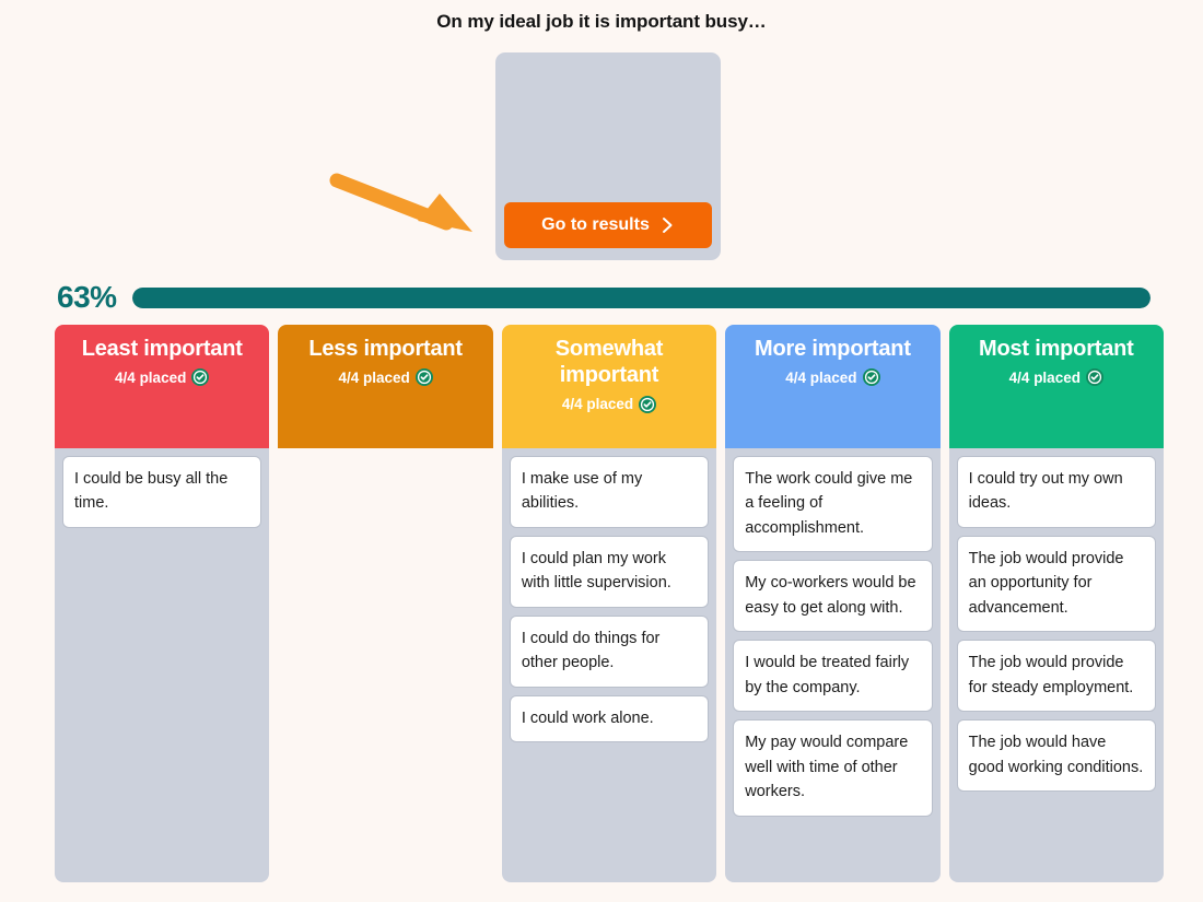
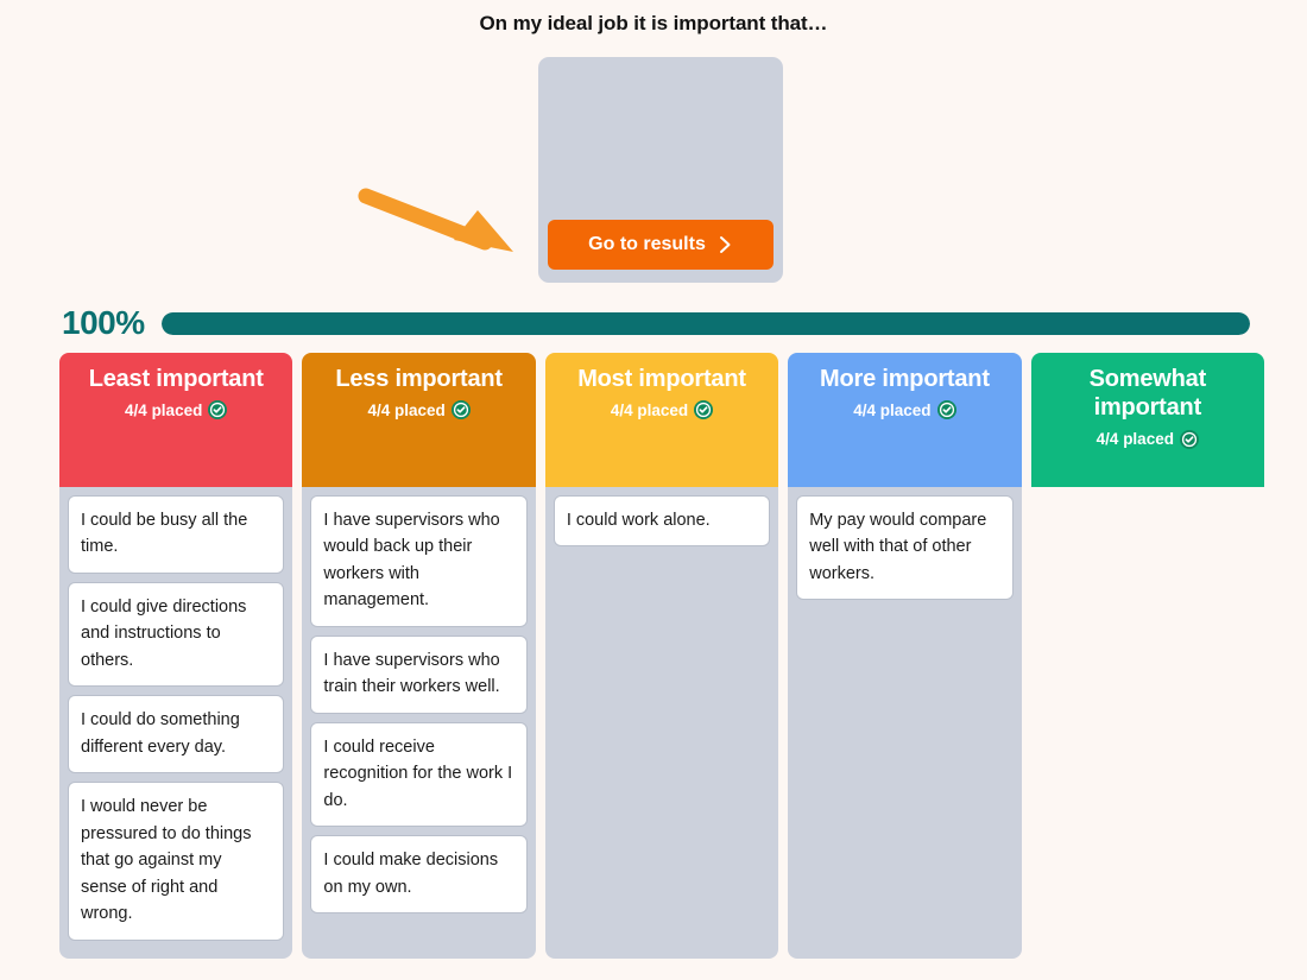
- On my ideal job it is important busy…
+ On my ideal job it is important that…
  Go to results
- 63%
+ 100%
  Least important
  4/4 placed
  I could be busy all the time.
+ I could give directions and instructions to others.
+ I could do something different every day.
+ I would never be pressured to do things that go against my sense of right and wrong.
  Less important
  4/4 placed
+ I have supervisors who would back up their workers with management.
+ I have supervisors who train their workers well.
+ I could receive recognition for the work I do.
+ I could make decisions on my own.
- Somewhat important
+ Most important
  4/4 placed
- I make use of my abilities.
- I could plan my work with little supervision.
- I could do things for other people.
  I could work alone.
  More important
  4/4 placed
- The work could give me a feeling of accomplishment.
- My co-workers would be easy to get along with.
- I would be treated fairly by the company.
- My pay would compare well with time of other workers.
+ My pay would compare well with that of other workers.
- Most important
+ Somewhat important
  4/4 placed
- I could try out my own ideas.
- The job would provide an opportunity for advancement.
- The job would provide for steady employment.
- The job would have good working conditions.
